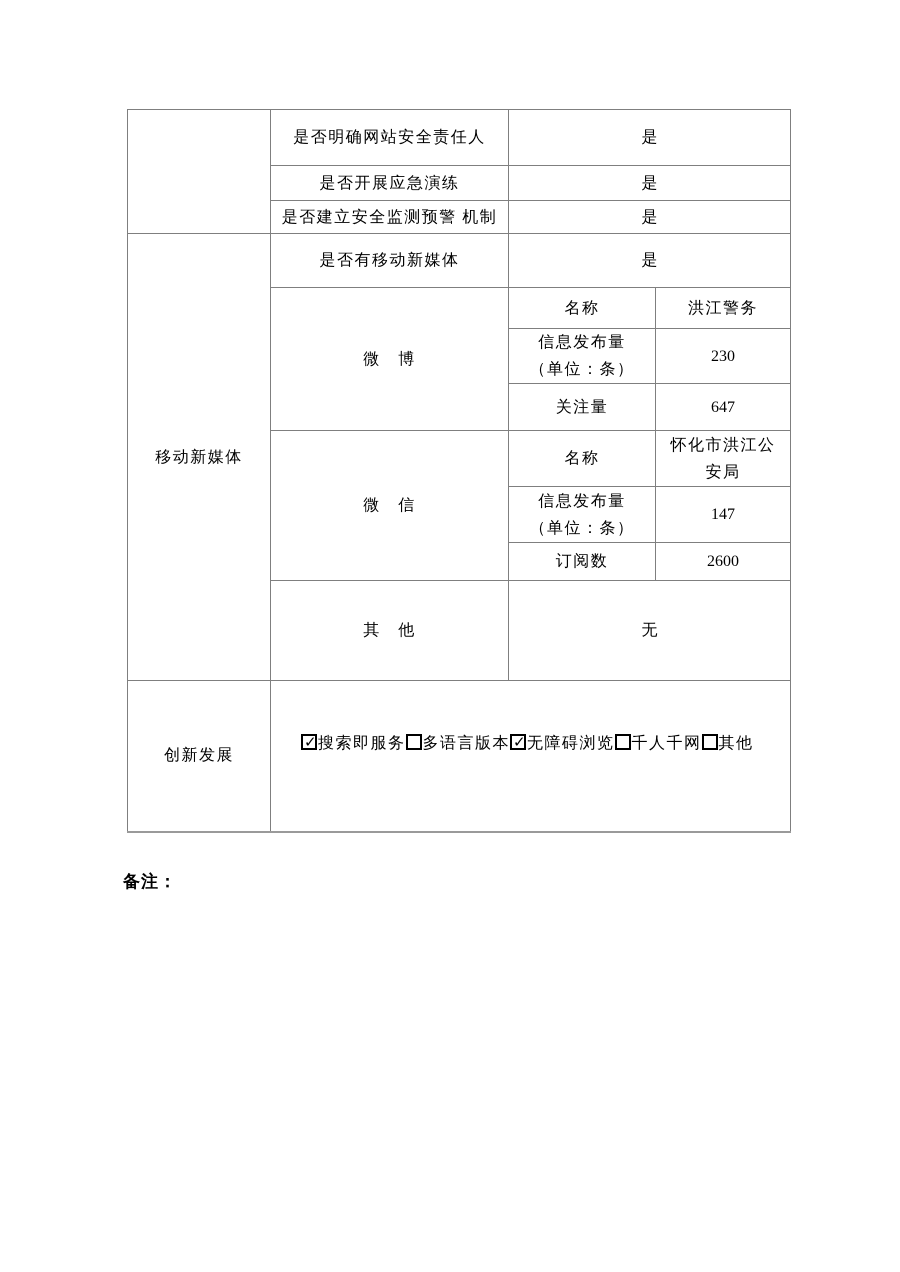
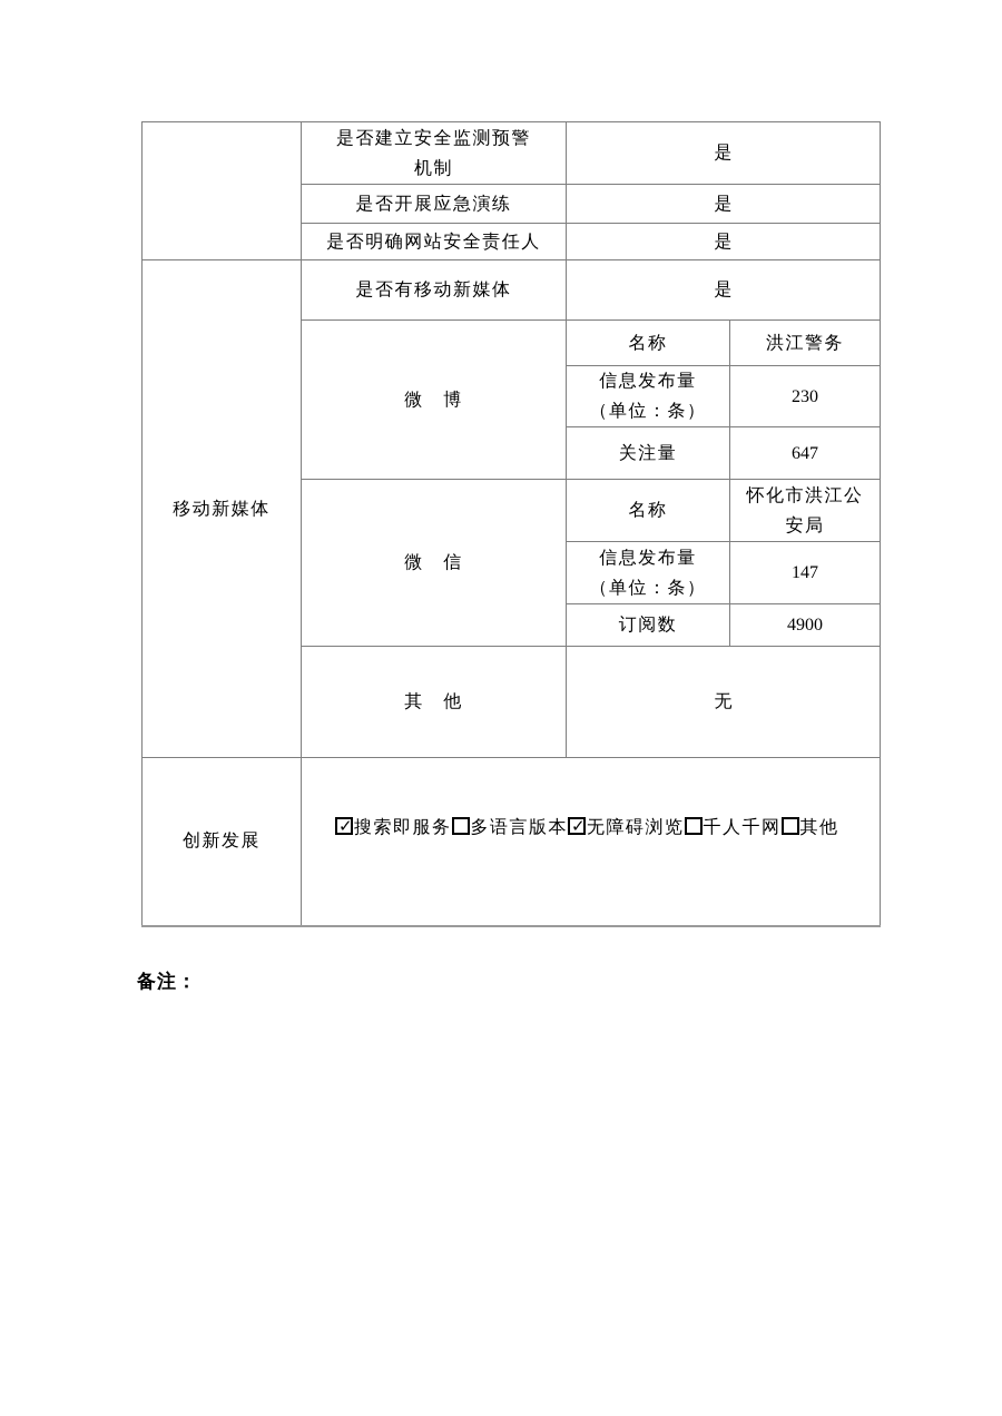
- 	是否明确网站安全责任人	是
+ 	是否建立安全监测预警 机制	是
  是否开展应急演练	是
- 是否建立安全监测预警 机制	是
+ 是否明确网站安全责任人	是
  移动新媒体	是否有移动新媒体	是
  微 博	名称	洪江警务
  信息发布量 （单位：条）	230
  关注量	647
  微 信	名称	怀化市洪江公 安局
  信息发布量 （单位：条）	147
- 订阅数	2600
+ 订阅数	4900
  其 他	无
  创新发展	搜索即服务 多语言版本 无障碍浏览 千人千网 其他
  备注：
